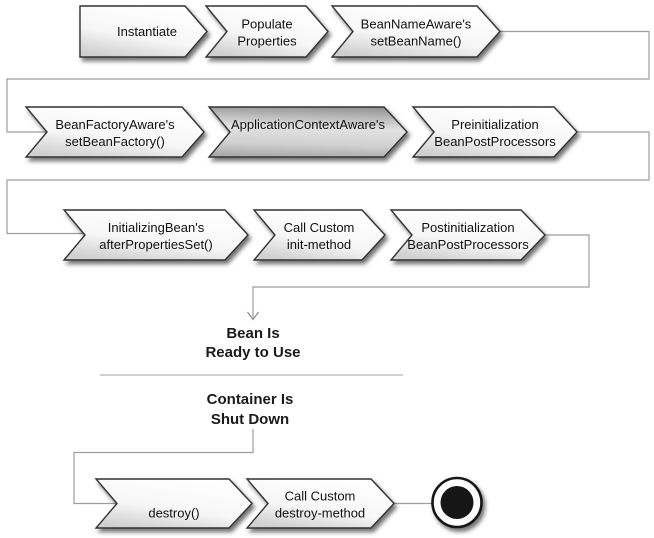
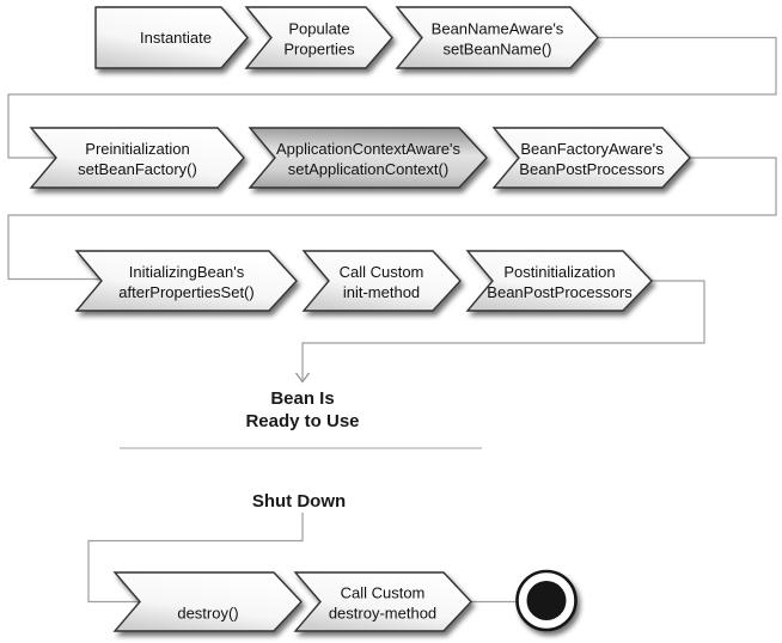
  Instantiate
  Populate
  Properties
  BeanNameAware's
  setBeanName()
- BeanFactoryAware's
+ Preinitialization
  setBeanFactory()
  ApplicationContextAware's
+ setApplicationContext()
- Preinitialization
+ BeanFactoryAware's
  BeanPostProcessors
  InitializingBean's
  afterPropertiesSet()
  Call Custom
  init-method
  Postinitialization
  BeanPostProcessors
  Bean Is
  Ready to Use
- Container Is
  Shut Down
  destroy()
  Call Custom
  destroy-method
